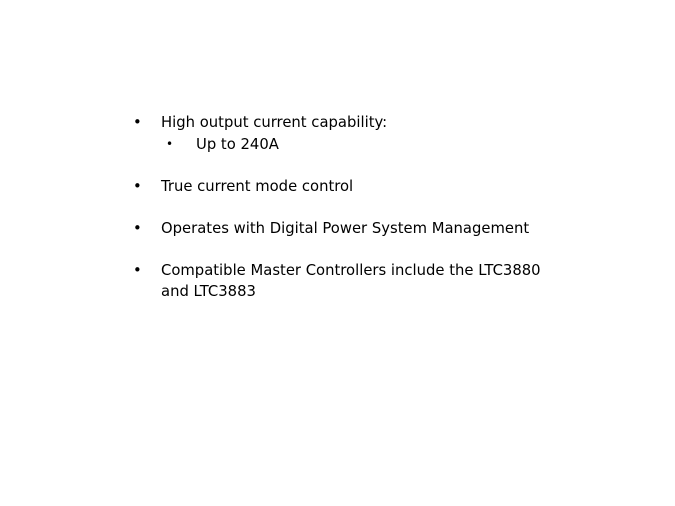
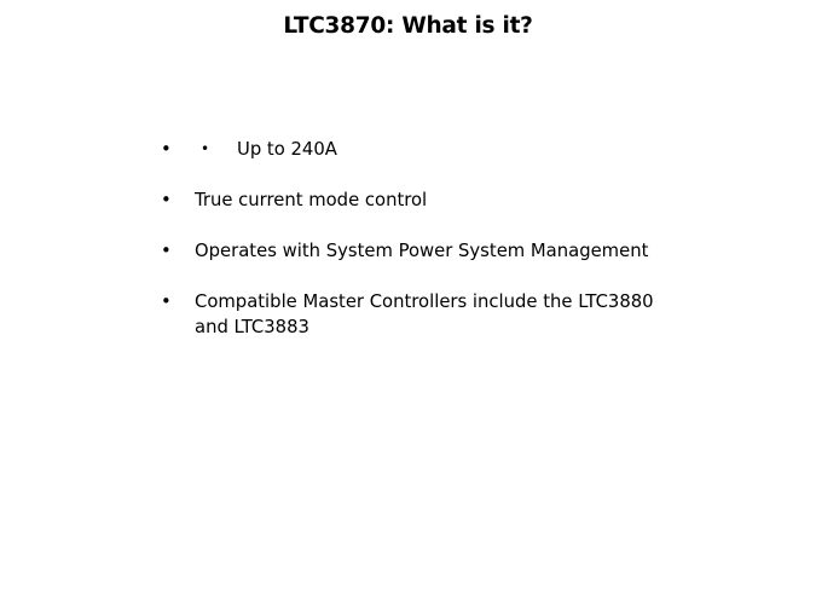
+ LTC3870: What is it?
  •
- High output current capability:
  •
  Up to 240A
  •
  True current mode control
  •
- Operates with Digital Power System Management
+ Operates with System Power System Management
  •
  Compatible Master Controllers include the LTC3880 and LTC3883
